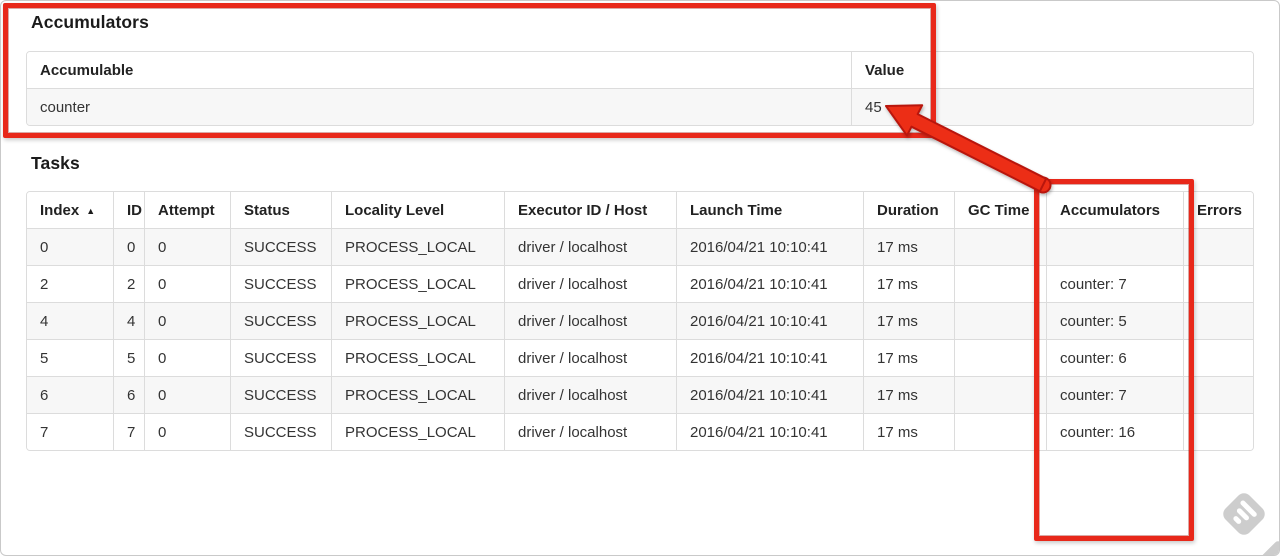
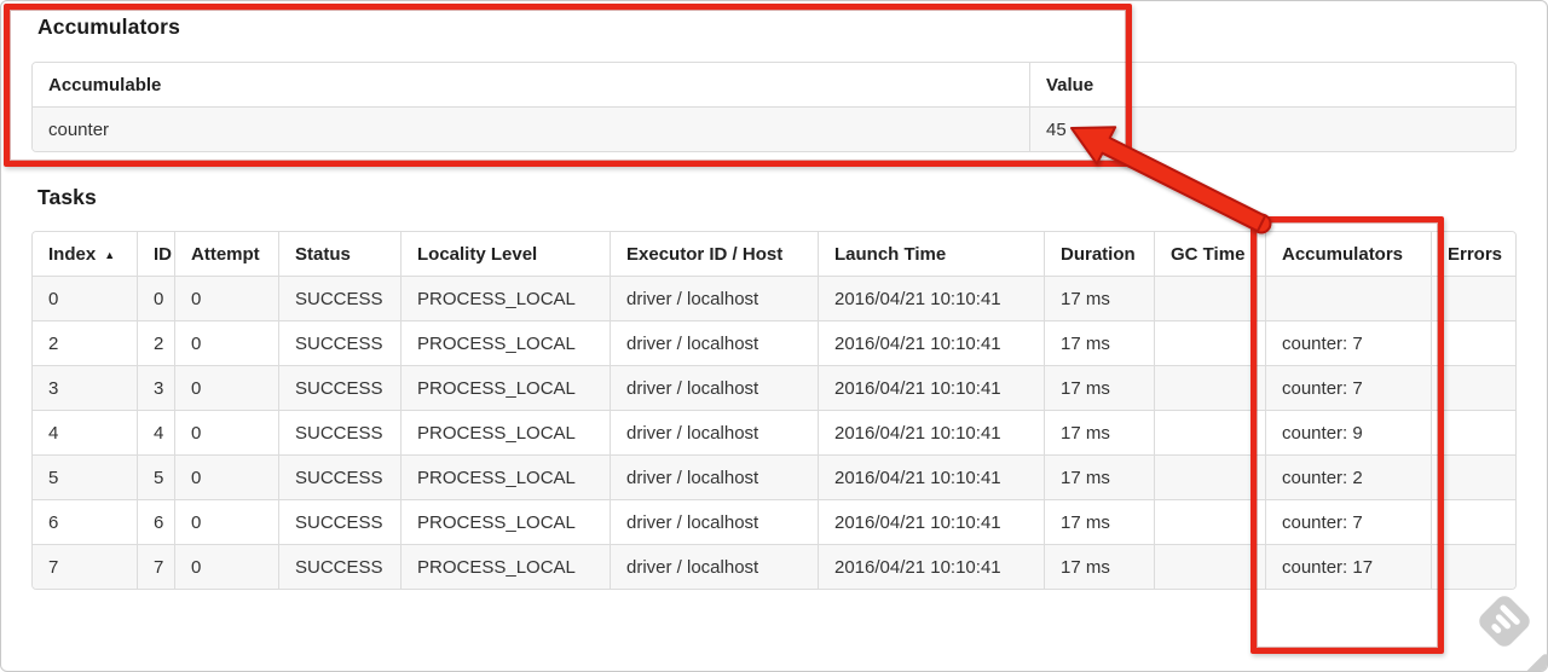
  Accumulators
  Accumulable	Value
  counter	45
  Tasks
  Index ▲	ID	Attempt	Status	Locality Level	Executor ID / Host	Launch Time	Duration	GC Time	Accumulators	Errors
  0	0	0	SUCCESS	PROCESS_LOCAL	driver / localhost	2016/04/21 10:10:41	17 ms
  2	2	0	SUCCESS	PROCESS_LOCAL	driver / localhost	2016/04/21 10:10:41	17 ms		counter: 7
+ 3	3	0	SUCCESS	PROCESS_LOCAL	driver / localhost	2016/04/21 10:10:41	17 ms		counter: 7
- 4	4	0	SUCCESS	PROCESS_LOCAL	driver / localhost	2016/04/21 10:10:41	17 ms		counter: 5
+ 4	4	0	SUCCESS	PROCESS_LOCAL	driver / localhost	2016/04/21 10:10:41	17 ms		counter: 9
- 5	5	0	SUCCESS	PROCESS_LOCAL	driver / localhost	2016/04/21 10:10:41	17 ms		counter: 6
+ 5	5	0	SUCCESS	PROCESS_LOCAL	driver / localhost	2016/04/21 10:10:41	17 ms		counter: 2
  6	6	0	SUCCESS	PROCESS_LOCAL	driver / localhost	2016/04/21 10:10:41	17 ms		counter: 7
- 7	7	0	SUCCESS	PROCESS_LOCAL	driver / localhost	2016/04/21 10:10:41	17 ms		counter: 16
+ 7	7	0	SUCCESS	PROCESS_LOCAL	driver / localhost	2016/04/21 10:10:41	17 ms		counter: 17
